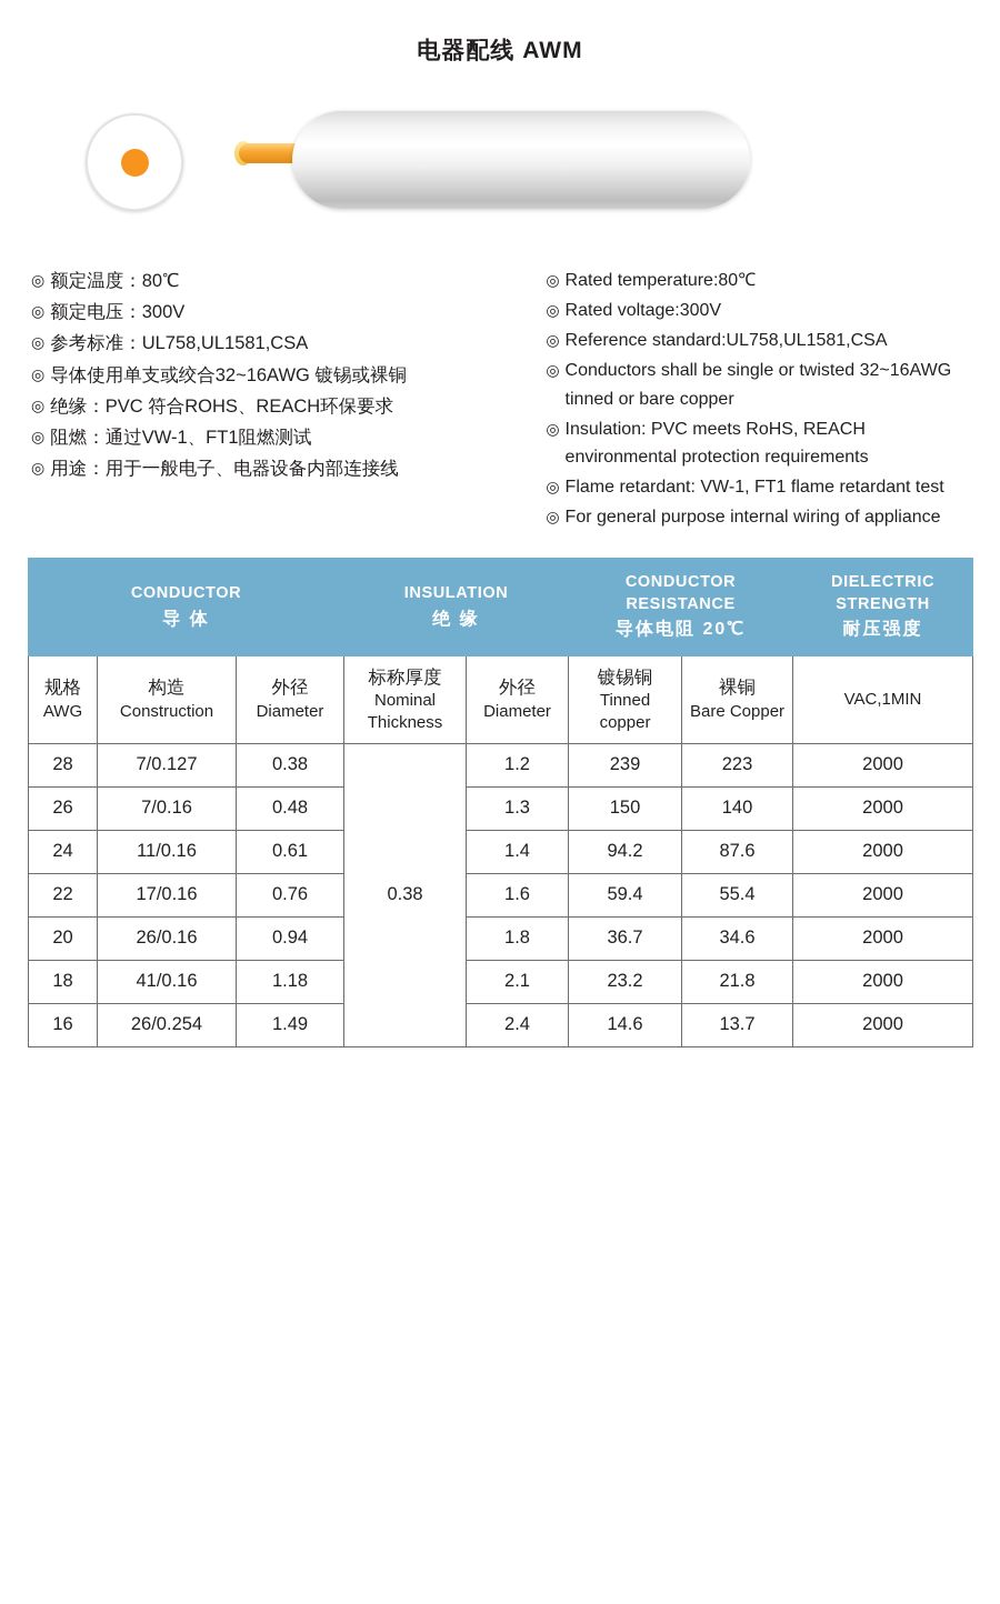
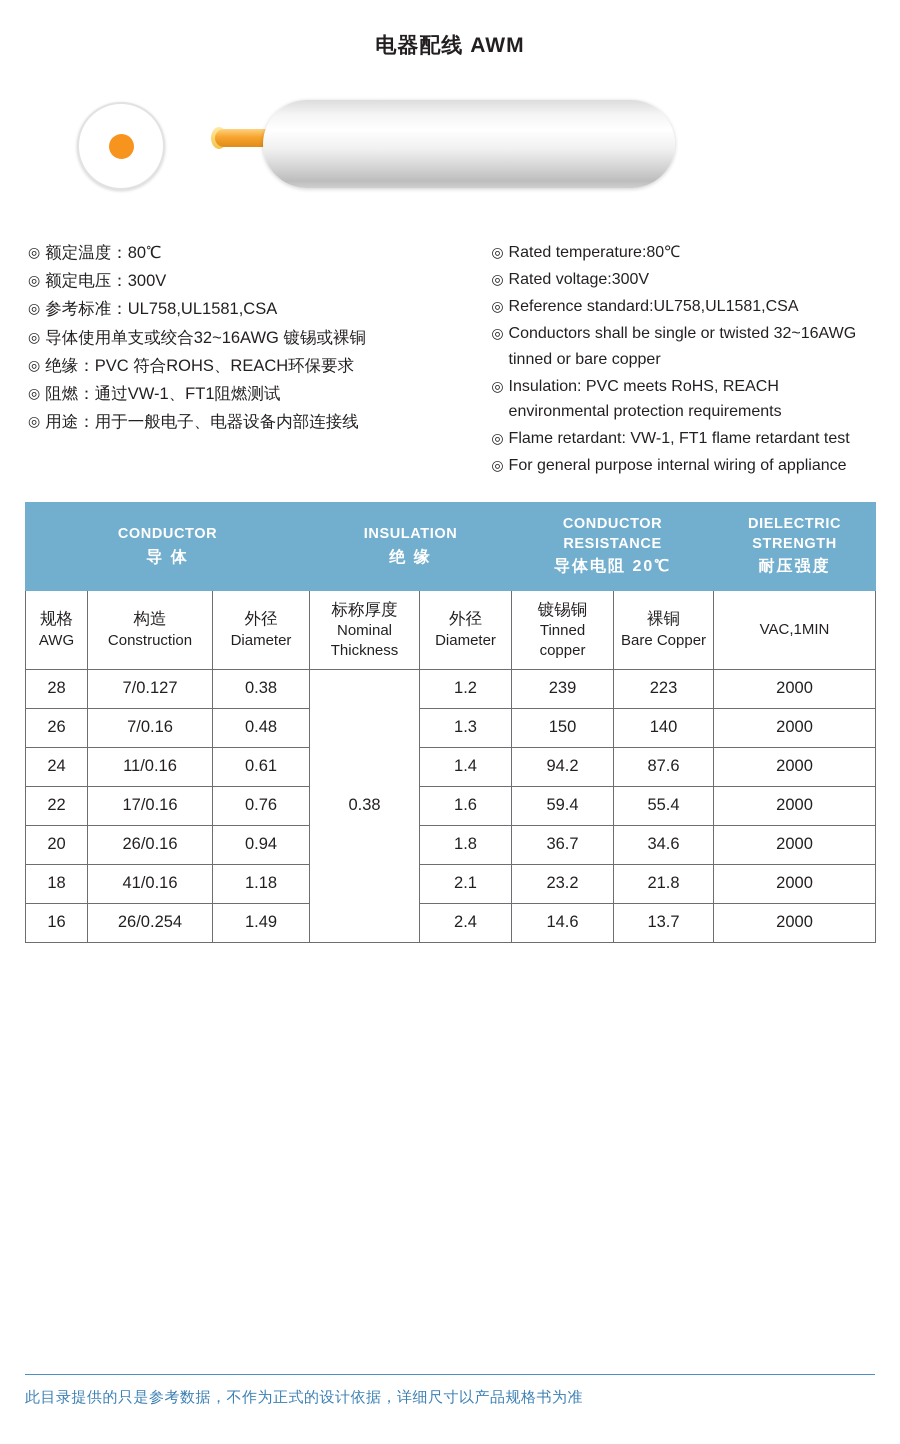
  电器配线 AWM
  ◎
  额定温度：80℃
  ◎
  额定电压：300V
  ◎
  参考标准：UL758,UL1581,CSA
  ◎
  导体使用单支或绞合32~16AWG 镀锡或裸铜
  ◎
  绝缘：PVC 符合ROHS、REACH环保要求
  ◎
  阻燃：通过VW-1、FT1阻燃测试
  ◎
  用途：用于一般电子、电器设备内部连接线
  ◎
  Rated temperature:80℃
  ◎
  Rated voltage:300V
  ◎
  Reference standard:UL758,UL1581,CSA
  ◎
  Conductors shall be single or twisted 32~16AWG tinned or bare copper
  ◎
  Insulation: PVC meets RoHS, REACH environmental protection requirements
  ◎
  Flame retardant: VW-1, FT1 flame retardant test
  ◎
  For general purpose internal wiring of appliance
  CONDUCTOR 导 体	INSULATION 绝 缘	CONDUCTOR RESISTANCE 导体电阻 20℃	DIELECTRIC STRENGTH 耐压强度
  规格 AWG	构造 Construction	外径 Diameter	标称厚度 Nominal Thickness	外径 Diameter	镀锡铜 Tinned copper	裸铜 Bare Copper	VAC,1MIN
  28	7/0.127	0.38	0.38	1.2	239	223	2000
  26	7/0.16	0.48	1.3	150	140	2000
  24	11/0.16	0.61	1.4	94.2	87.6	2000
  22	17/0.16	0.76	1.6	59.4	55.4	2000
  20	26/0.16	0.94	1.8	36.7	34.6	2000
  18	41/0.16	1.18	2.1	23.2	21.8	2000
  16	26/0.254	1.49	2.4	14.6	13.7	2000
+ 此目录提供的只是参考数据，不作为正式的设计依据，详细尺寸以产品规格书为准
